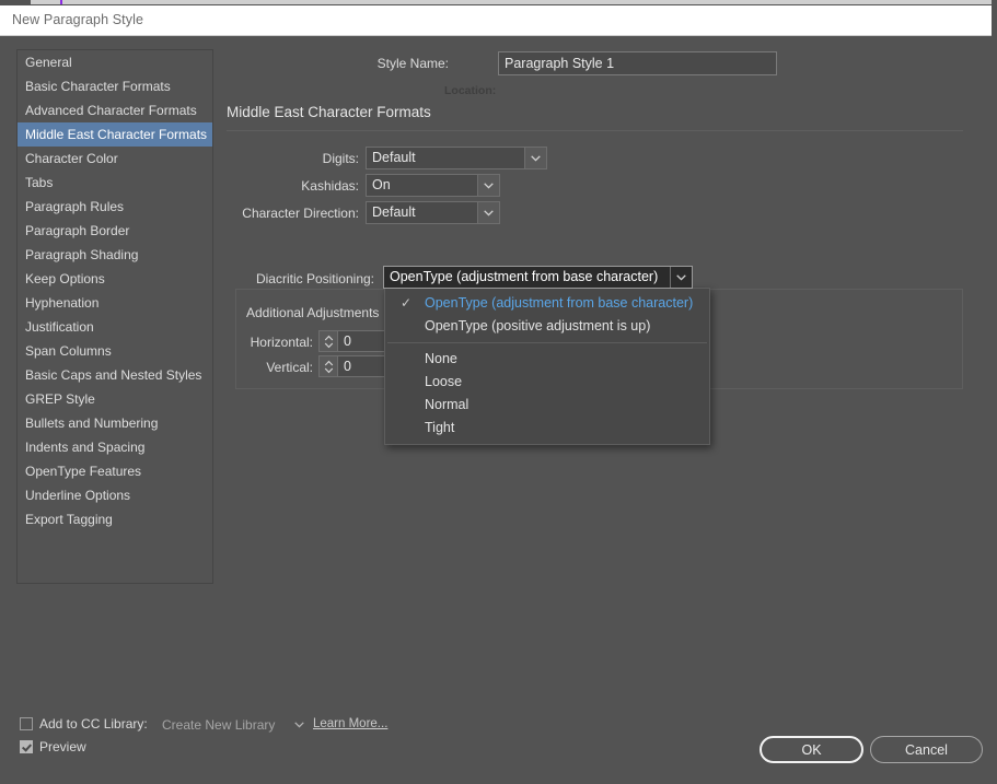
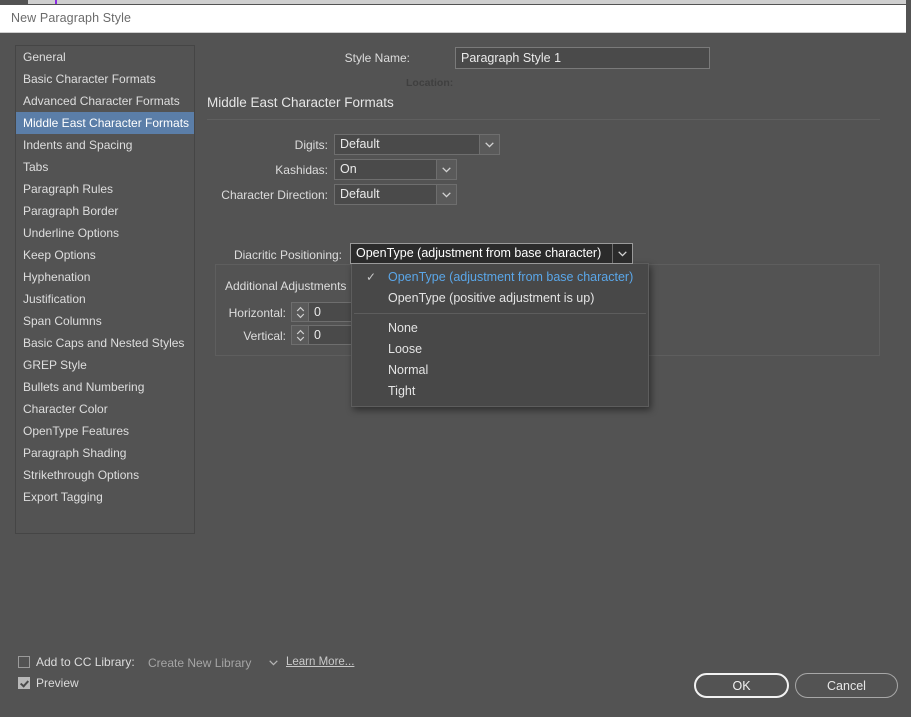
  New Paragraph Style
  General
  Basic Character Formats
  Advanced Character Formats
  Middle East Character Formats
- Character Color
+ Indents and Spacing
  Tabs
  Paragraph Rules
  Paragraph Border
- Paragraph Shading
+ Underline Options
  Keep Options
  Hyphenation
  Justification
  Span Columns
  Basic Caps and Nested Styles
  GREP Style
  Bullets and Numbering
- Indents and Spacing
+ Character Color
  OpenType Features
- Underline Options
+ Paragraph Shading
+ Strikethrough Options
  Export Tagging
  Style Name:
  Paragraph Style 1
  Middle East Character Formats
  Digits:
  Default
  Kashidas:
  On
  Character Direction:
  Default
  Additional Adjustments
  Horizontal:
  0
  Vertical:
  0
  Diacritic Positioning:
  OpenType (adjustment from base character)
  ✓
  OpenType (adjustment from base character)
  OpenType (positive adjustment is up)
  None
  Loose
  Normal
  Tight
  Add to CC Library:
  Create New Library
  Learn More...
  Preview
  OK
  Cancel
